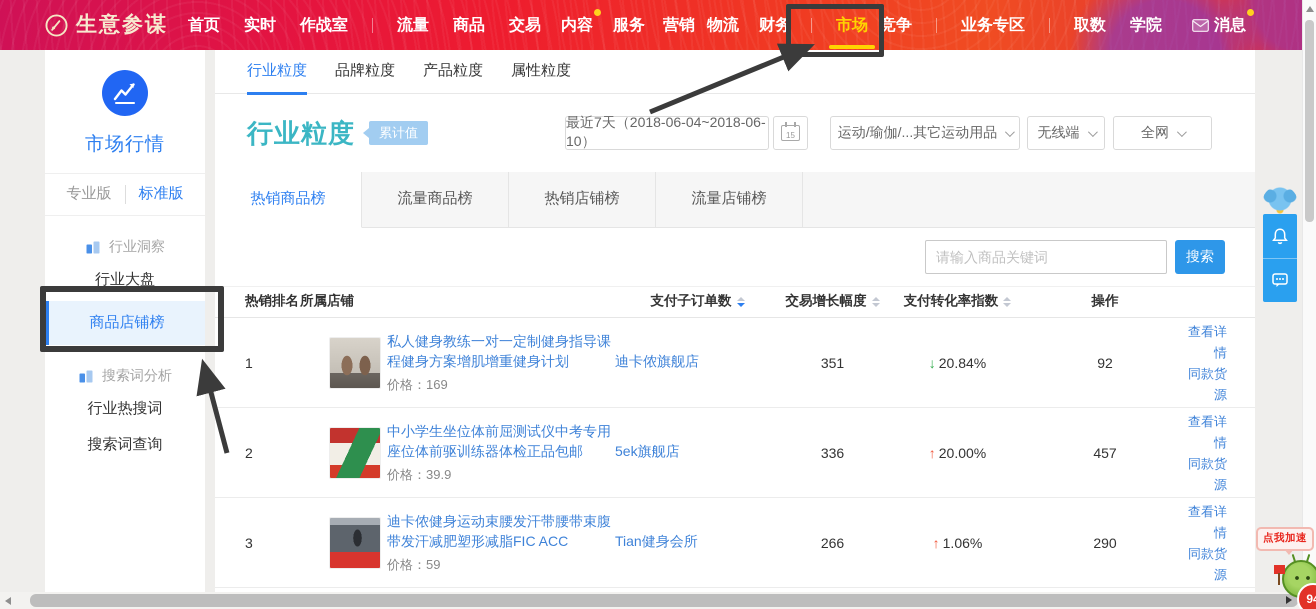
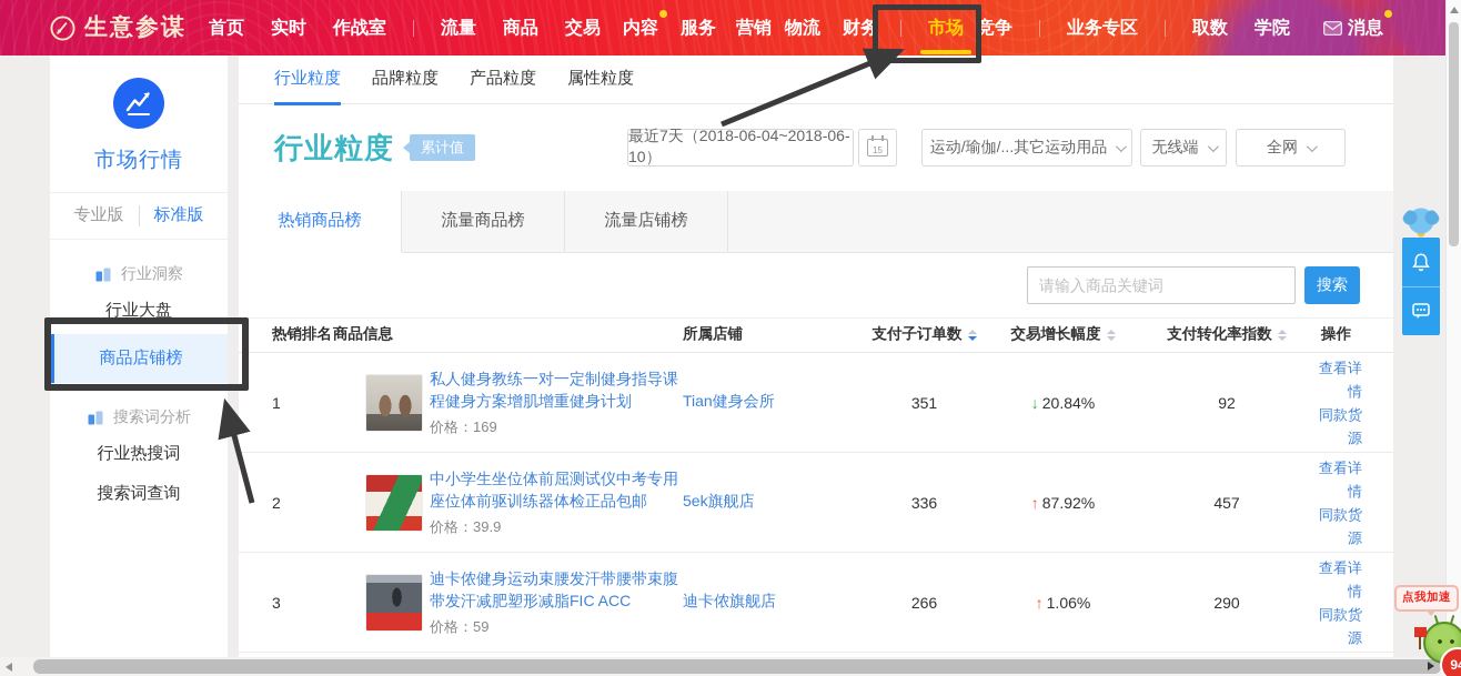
  生意参谋
  首页
  实时
  作战室
  流量
  商品
  交易
  内容
  服务
  营销
  物流
  财务
  市场
  竞争
  业务专区
  取数
  学院
  消息
  市场行情
  专业版
  标准版
  行业洞察
  行业大盘
  商品店铺榜
  搜索词分析
  行业热搜词
  搜索词查询
  行业粒度
  品牌粒度
  产品粒度
  属性粒度
  行业粒度
  累计值
  最近7天（2018-06-04~2018-06-10）
  15
  运动/瑜伽/...其它运动用品
  无线端
  全网
  热销商品榜
  流量商品榜
- 热销店铺榜
  流量店铺榜
  请输入商品关键词
  搜索
  热销排名
+ 商品信息
  所属店铺
  支付子订单数
  交易增长幅度
  支付转化率指数
  操作
  1
  私人健身教练一对一定制健身指导课程健身方案增肌增重健身计划
  价格：169
- 迪卡侬旗舰店
+ Tian健身会所
  351
  ↓
  20.84%
  92
  查看详情
  同款货源
  2
  中小学生坐位体前屈测试仪中考专用座位体前驱训练器体检正品包邮
  价格：39.9
  5ek旗舰店
  336
  ↑
- 20.00%
+ 87.92%
  457
  查看详情
  同款货源
  3
  迪卡侬健身运动束腰发汗带腰带束腹带发汗减肥塑形减脂FIC ACC
  价格：59
- Tian健身会所
+ 迪卡侬旗舰店
  266
  ↑
  1.06%
  290
  查看详情
  同款货源
  点我加速
